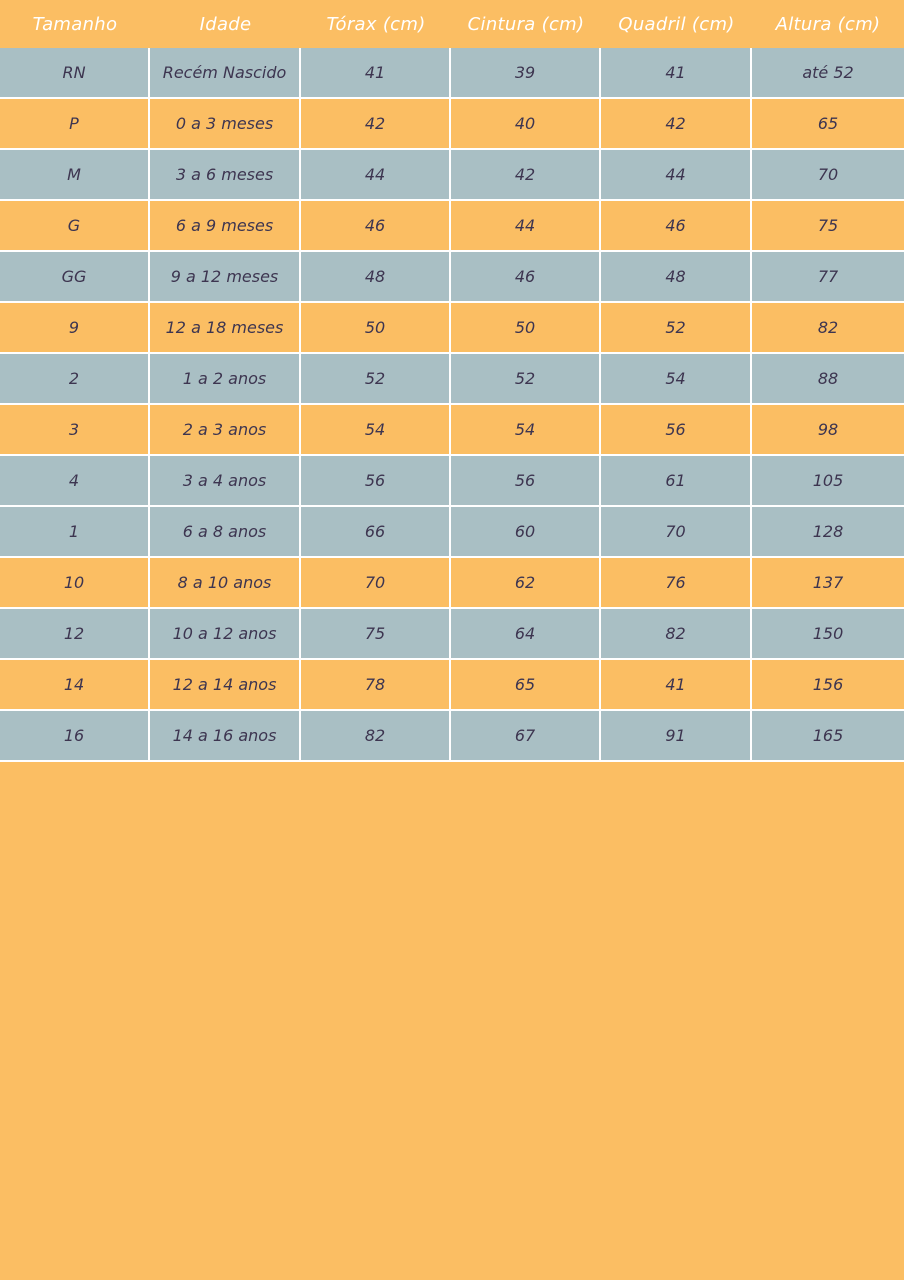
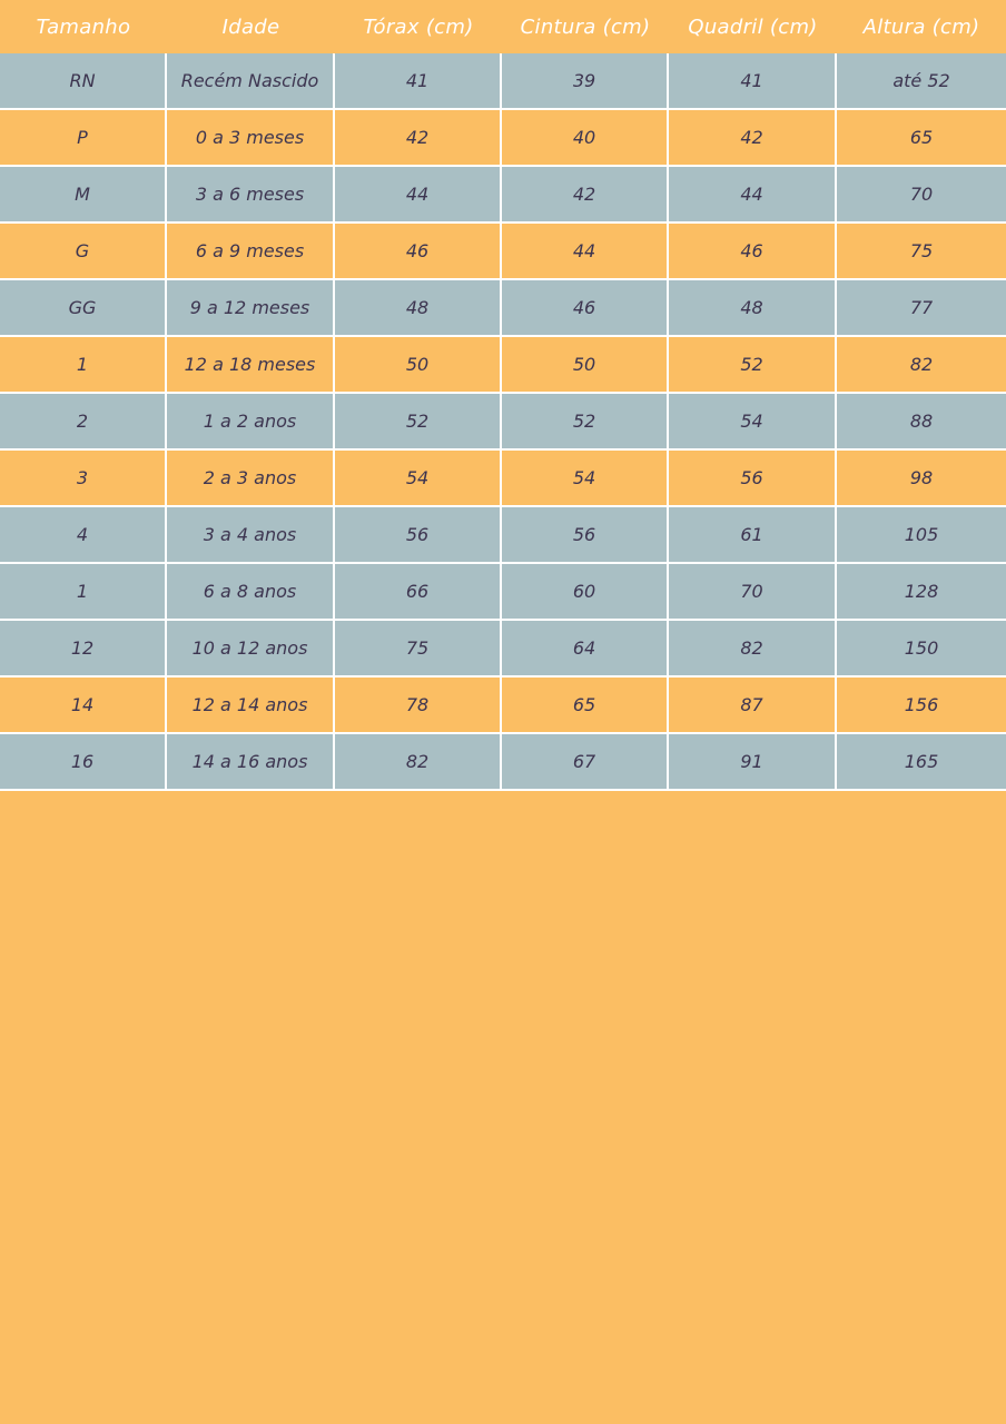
  Tamanho	Idade	Tórax (cm)	Cintura (cm)	Quadril (cm)	Altura (cm)
  RN	Recém Nascido	41	39	41	até 52
  P	0 a 3 meses	42	40	42	65
  M	3 a 6 meses	44	42	44	70
  G	6 a 9 meses	46	44	46	75
  GG	9 a 12 meses	48	46	48	77
- 9	12 a 18 meses	50	50	52	82
+ 1	12 a 18 meses	50	50	52	82
  2	1 a 2 anos	52	52	54	88
  3	2 a 3 anos	54	54	56	98
  4	3 a 4 anos	56	56	61	105
  1	6 a 8 anos	66	60	70	128
- 10	8 a 10 anos	70	62	76	137
  12	10 a 12 anos	75	64	82	150
- 14	12 a 14 anos	78	65	41	156
+ 14	12 a 14 anos	78	65	87	156
  16	14 a 16 anos	82	67	91	165
